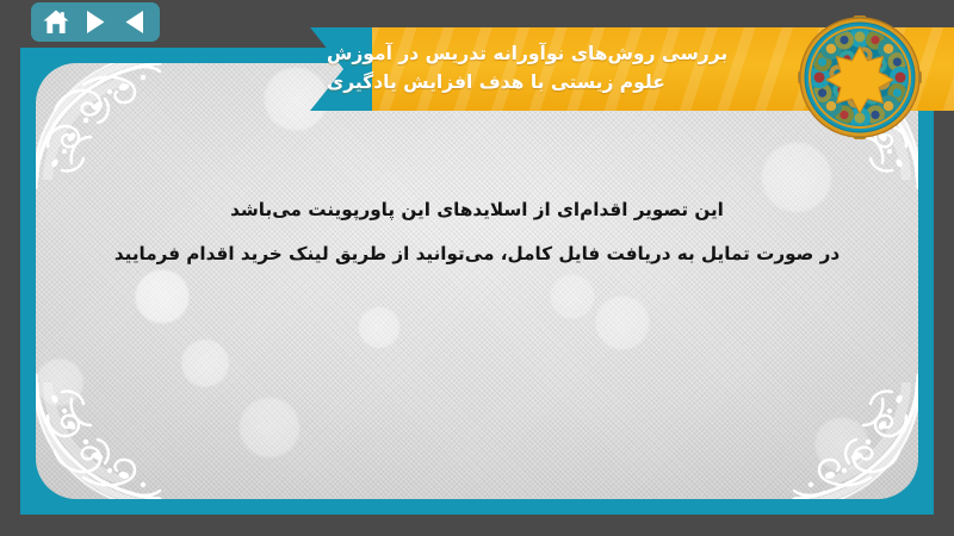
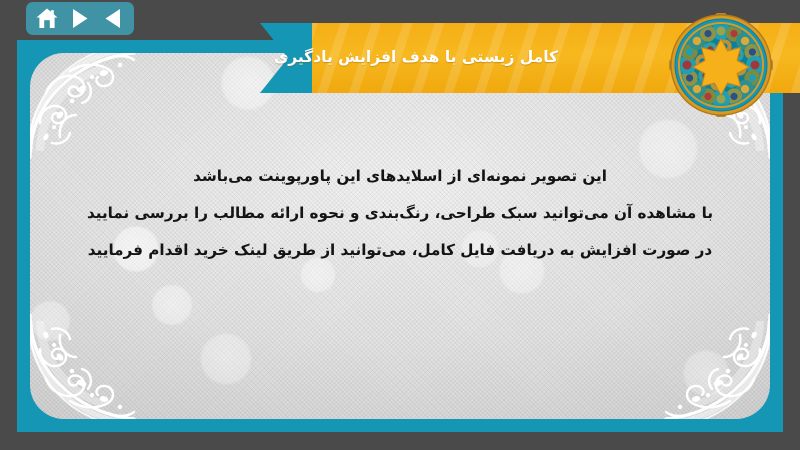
- این تصویر اقدام‌ای از اسلایدهای این پاورپوینت می‌باشد
+ این تصویر نمونه‌ای از اسلایدهای این پاورپوینت می‌باشد
+ با مشاهده آن می‌توانید سبک طراحی، رنگ‌بندی و نحوه ارائه مطالب را بررسی نمایید
- در صورت تمایل به دریافت فایل کامل، می‌توانید از طریق لینک خرید اقدام فرمایید
+ در صورت افزایش به دریافت فایل کامل، می‌توانید از طریق لینک خرید اقدام فرمایید
- بررسی روش‌های نوآورانه تدریس در آموزش
- علوم زیستی با هدف افزایش یادگیری
+ کامل زیستی با هدف افزایش یادگیری
